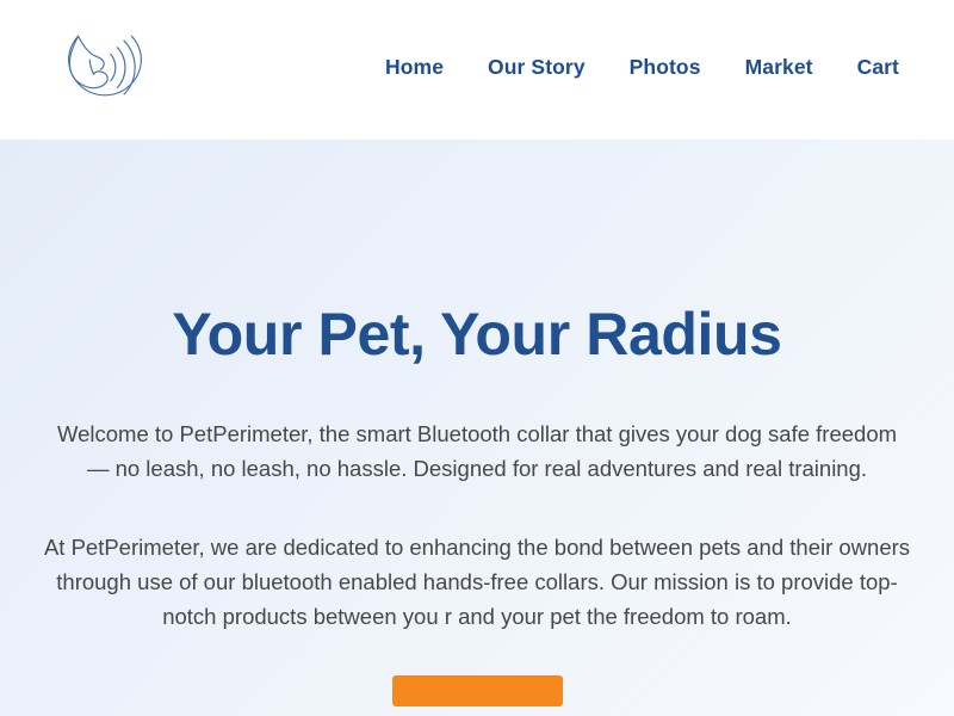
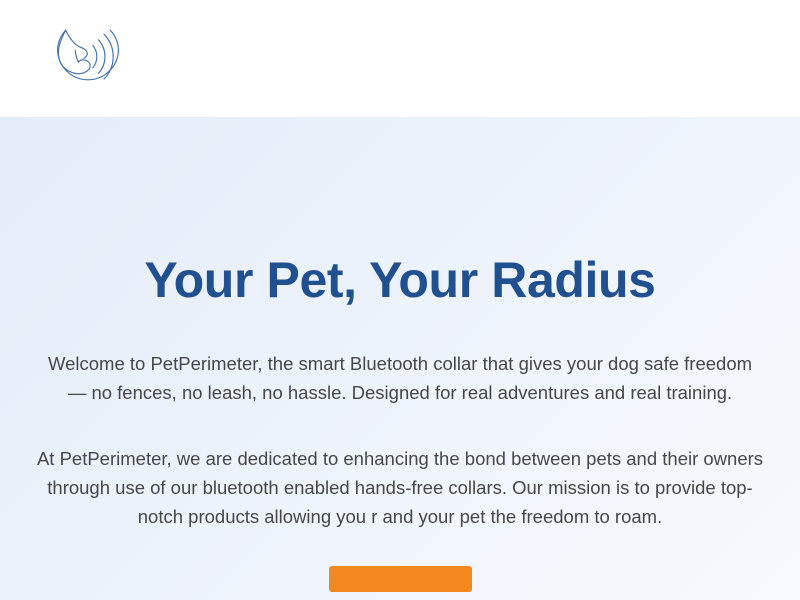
- Home
- Our Story
- Photos
- Market
- Cart
  Your Pet, Your Radius
- Welcome to PetPerimeter, the smart Bluetooth collar that gives your dog safe freedom — no leash, no leash, no hassle. Designed for real adventures and real training.
+ Welcome to PetPerimeter, the smart Bluetooth collar that gives your dog safe freedom — no fences, no leash, no hassle. Designed for real adventures and real training.
- At PetPerimeter, we are dedicated to enhancing the bond between pets and their owners through use of our bluetooth enabled hands-free collars. Our mission is to provide top-notch products between you r and your pet the freedom to roam.
+ At PetPerimeter, we are dedicated to enhancing the bond between pets and their owners through use of our bluetooth enabled hands-free collars. Our mission is to provide top-notch products allowing you r and your pet the freedom to roam.
